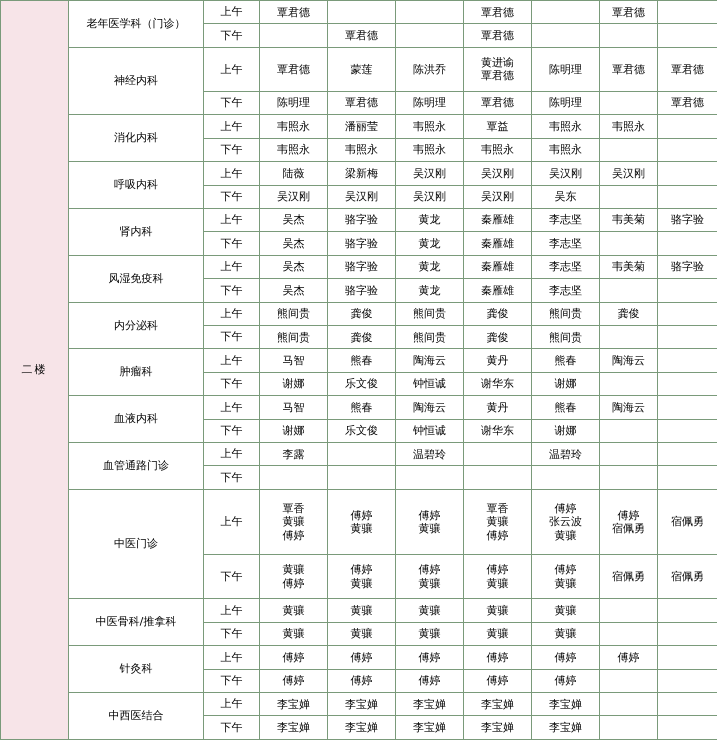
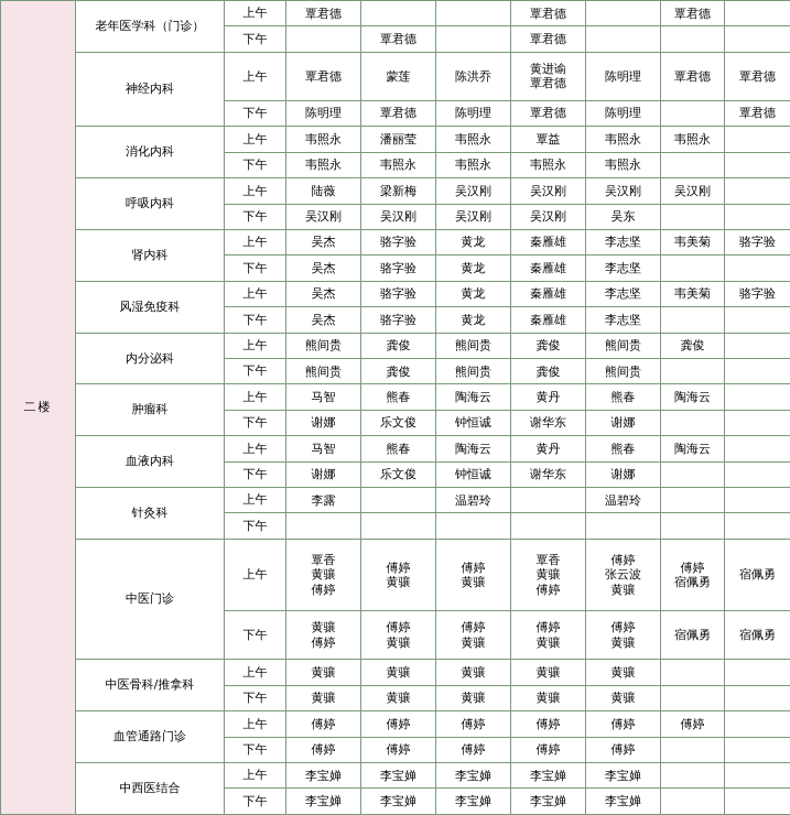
  二楼	老年医学科（门诊）	上午	覃君德			覃君德		覃君德
  下午		覃君德		覃君德
  神经内科	上午	覃君德	蒙莲	陈洪乔	黄进谕覃君德	陈明理	覃君德	覃君德
  下午	陈明理	覃君德	陈明理	覃君德	陈明理		覃君德
  消化内科	上午	韦照永	潘丽莹	韦照永	覃益	韦照永	韦照永
  下午	韦照永	韦照永	韦照永	韦照永	韦照永
  呼吸内科	上午	陆薇	梁新梅	吴汉刚	吴汉刚	吴汉刚	吴汉刚
  下午	吴汉刚	吴汉刚	吴汉刚	吴汉刚	吴东
  肾内科	上午	吴杰	骆字验	黄龙	秦雁雄	李志坚	韦美菊	骆字验
  下午	吴杰	骆字验	黄龙	秦雁雄	李志坚
  风湿免疫科	上午	吴杰	骆字验	黄龙	秦雁雄	李志坚	韦美菊	骆字验
  下午	吴杰	骆字验	黄龙	秦雁雄	李志坚
  内分泌科	上午	熊间贵	龚俊	熊间贵	龚俊	熊间贵	龚俊
  下午	熊间贵	龚俊	熊间贵	龚俊	熊间贵
  肿瘤科	上午	马智	熊春	陶海云	黄丹	熊春	陶海云
  下午	谢娜	乐文俊	钟恒诚	谢华东	谢娜
  血液内科	上午	马智	熊春	陶海云	黄丹	熊春	陶海云
  下午	谢娜	乐文俊	钟恒诚	谢华东	谢娜
- 血管通路门诊	上午	李露		温碧玲		温碧玲
+ 针灸科	上午	李露		温碧玲		温碧玲
  下午
  中医门诊	上午	覃香黄骧傅婷	傅婷黄骧	傅婷黄骧	覃香黄骧傅婷	傅婷张云波黄骧	傅婷宿佩勇	宿佩勇
  下午	黄骧傅婷	傅婷黄骧	傅婷黄骧	傅婷黄骧	傅婷黄骧	宿佩勇	宿佩勇
  中医骨科/推拿科	上午	黄骧	黄骧	黄骧	黄骧	黄骧
  下午	黄骧	黄骧	黄骧	黄骧	黄骧
- 针灸科	上午	傅婷	傅婷	傅婷	傅婷	傅婷	傅婷
+ 血管通路门诊	上午	傅婷	傅婷	傅婷	傅婷	傅婷	傅婷
  下午	傅婷	傅婷	傅婷	傅婷	傅婷
  中西医结合	上午	李宝婵	李宝婵	李宝婵	李宝婵	李宝婵
  下午	李宝婵	李宝婵	李宝婵	李宝婵	李宝婵
